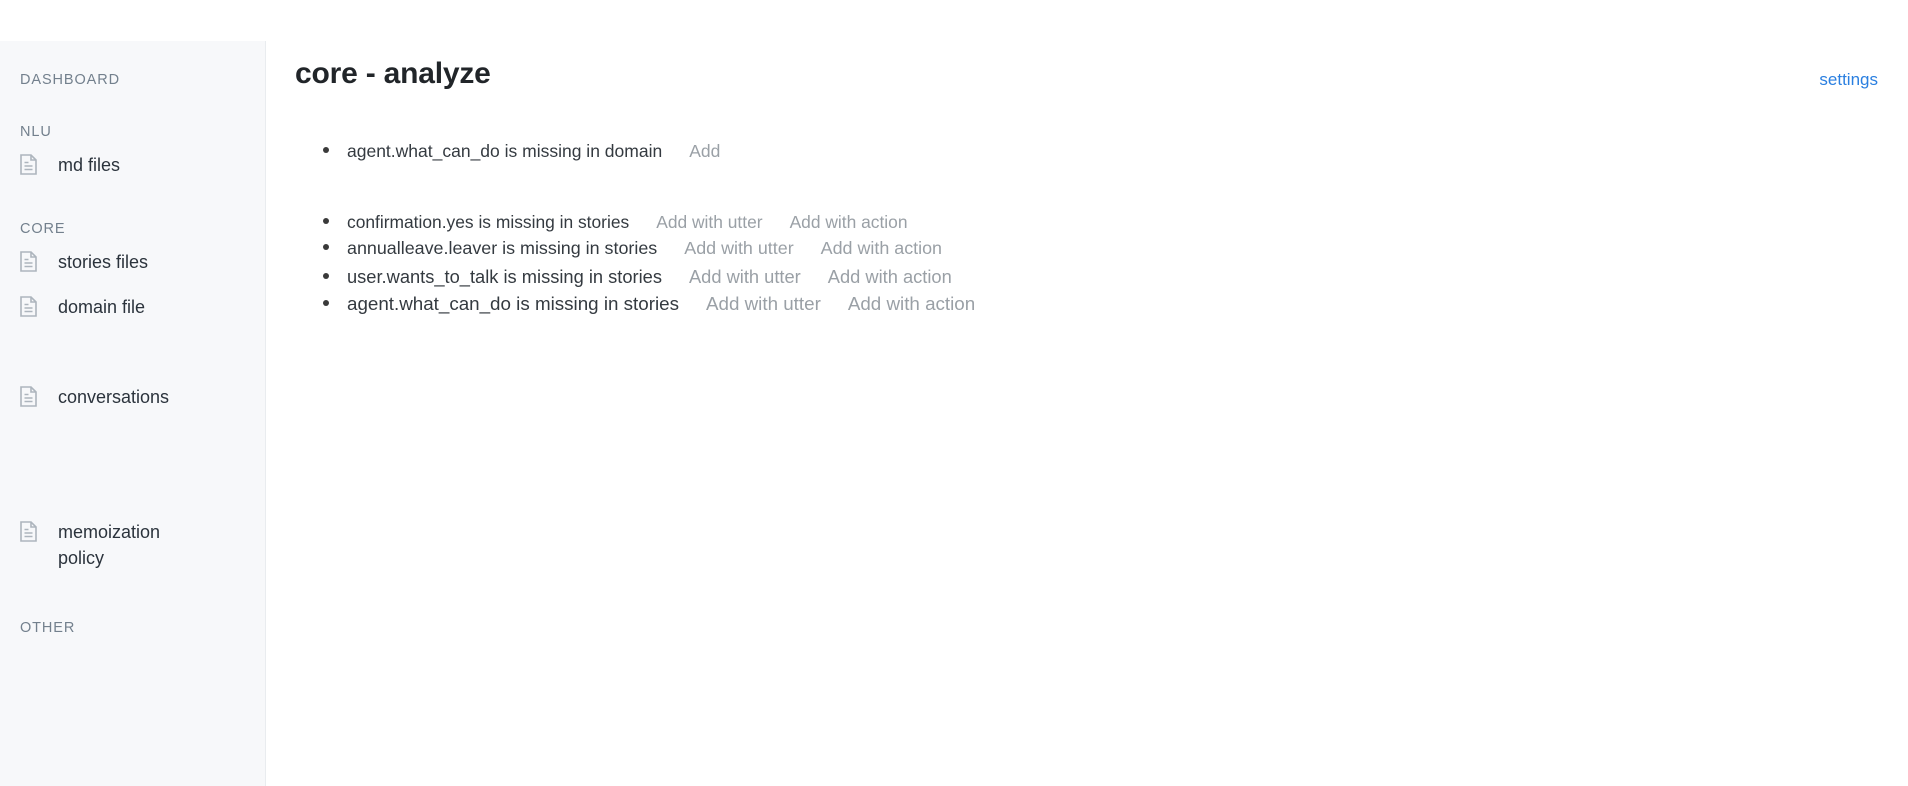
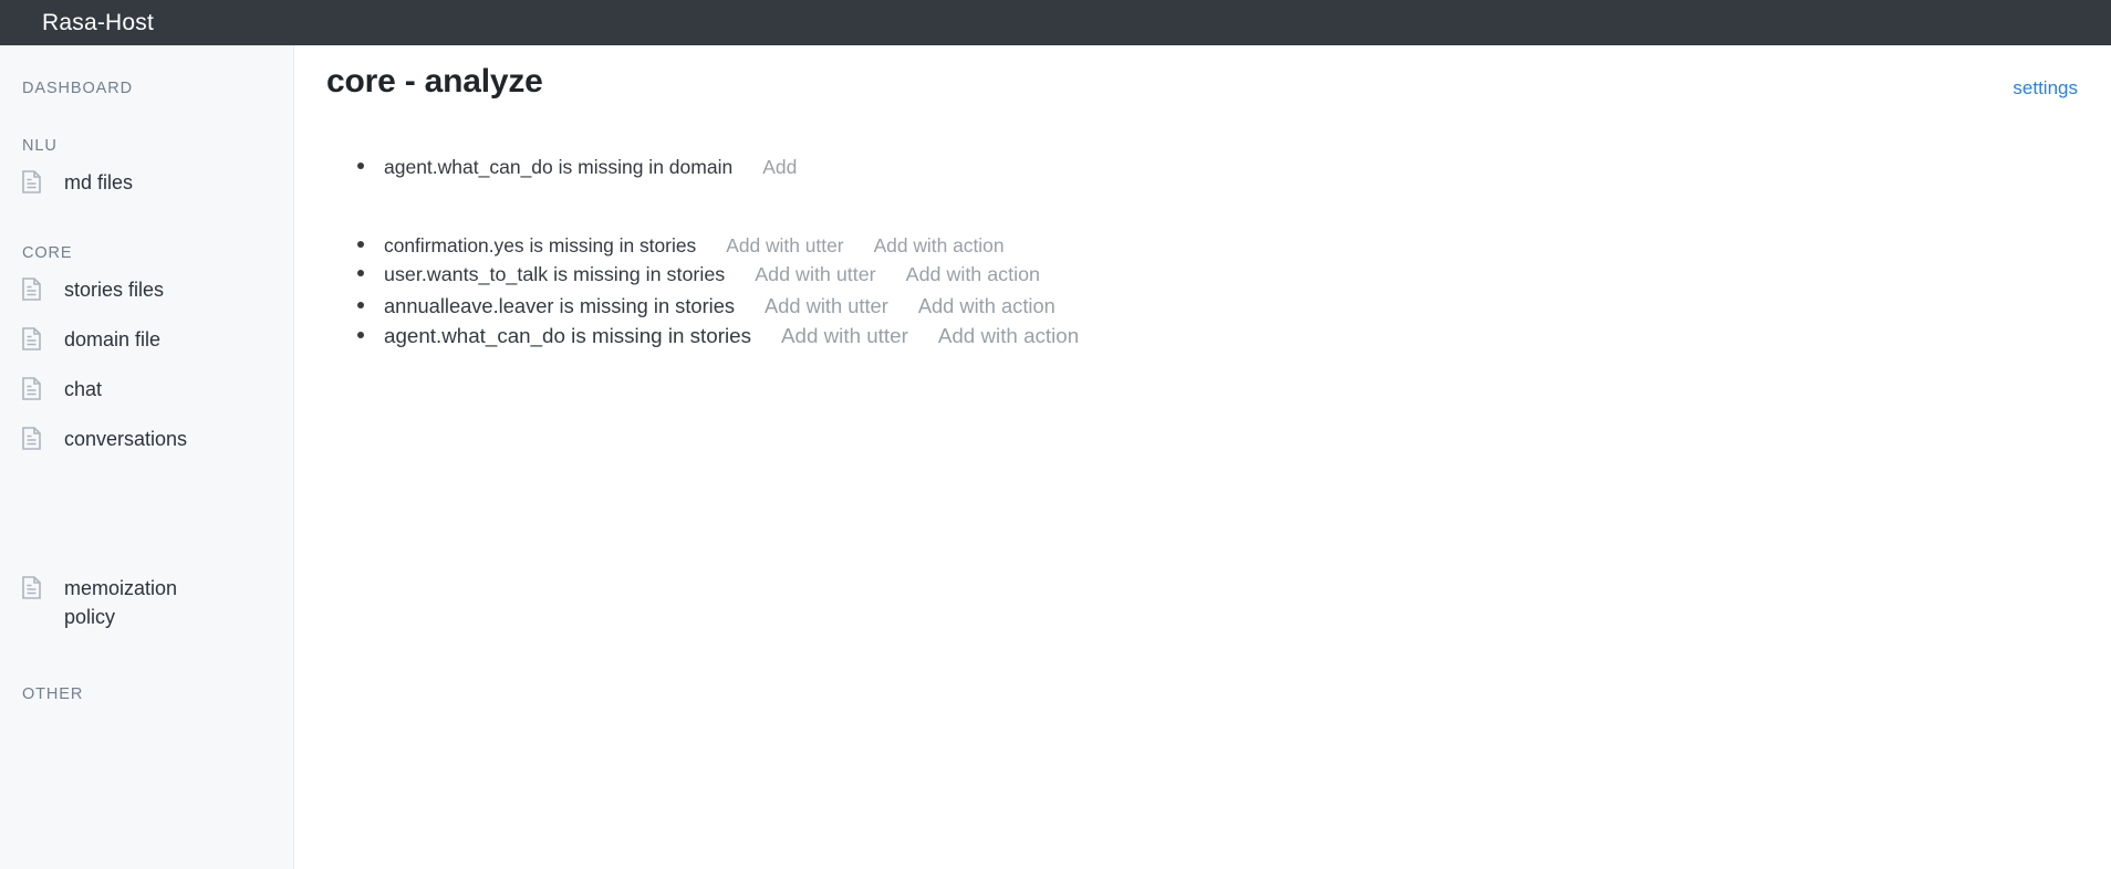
+ Rasa-Host
  DASHBOARD
  NLU
  md files
  CORE
  stories files
  domain file
+ chat
  conversations
  memoization policy
  OTHER
  core - analyze
  settings
  agent.what_can_do is missing in domain
  Add
  confirmation.yes is missing in stories
  Add with utter
  Add with action
- annualleave.leaver is missing in stories
+ user.wants_to_talk is missing in stories
  Add with utter
  Add with action
- user.wants_to_talk is missing in stories
+ annualleave.leaver is missing in stories
  Add with utter
  Add with action
  agent.what_can_do is missing in stories
  Add with utter
  Add with action
